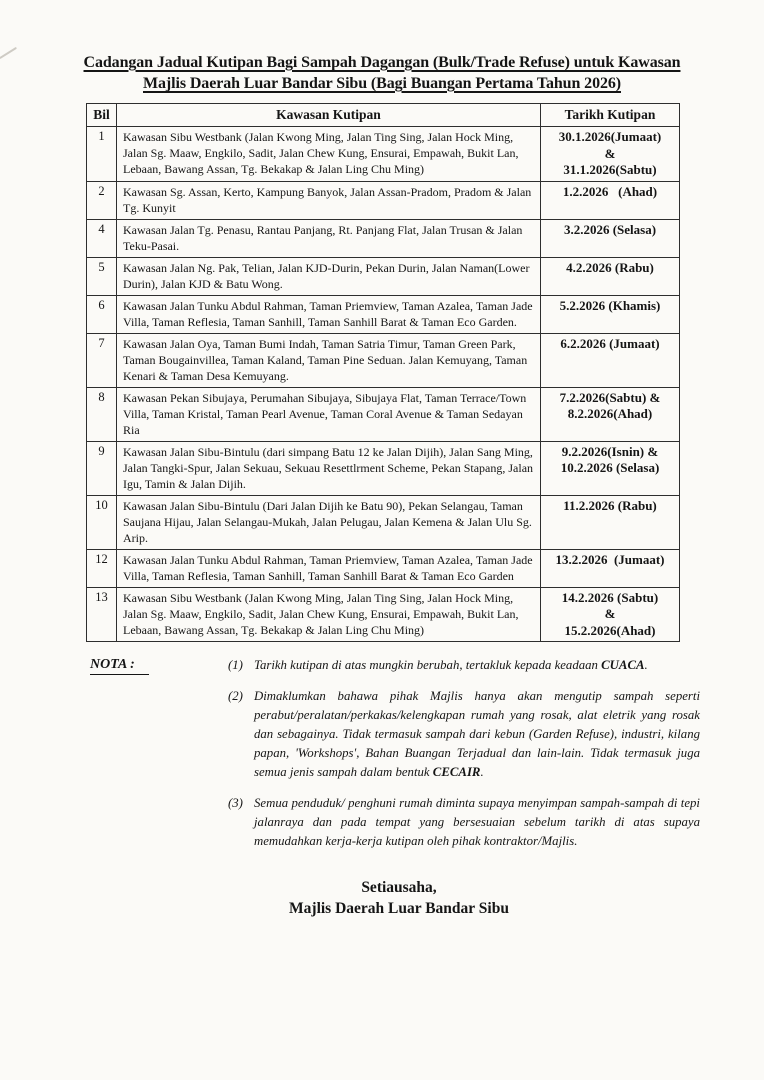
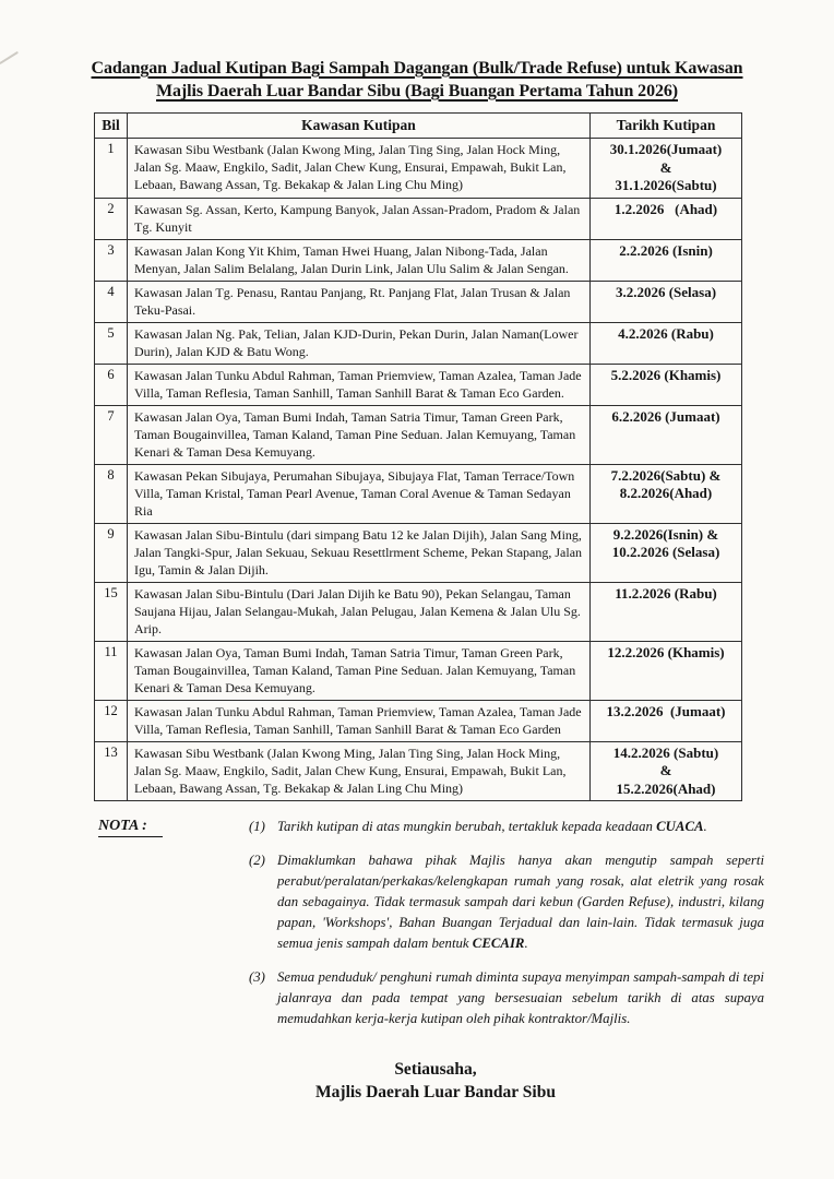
  Cadangan Jadual Kutipan Bagi Sampah Dagangan (Bulk/Trade Refuse) untuk Kawasan
  Majlis Daerah Luar Bandar Sibu (Bagi Buangan Pertama Tahun 2026)
  Bil	Kawasan Kutipan	Tarikh Kutipan
  1	Kawasan Sibu Westbank (Jalan Kwong Ming, Jalan Ting Sing, Jalan Hock Ming, Jalan Sg. Maaw, Engkilo, Sadit, Jalan Chew Kung, Ensurai, Empawah, Bukit Lan, Lebaan, Bawang Assan, Tg. Bekakap & Jalan Ling Chu Ming)	30.1.2026(Jumaat)&31.1.2026(Sabtu)
  2	Kawasan Sg. Assan, Kerto, Kampung Banyok, Jalan Assan-Pradom, Pradom & Jalan Tg. Kunyit	1.2.2026 (Ahad)
+ 3	Kawasan Jalan Kong Yit Khim, Taman Hwei Huang, Jalan Nibong-Tada, Jalan Menyan, Jalan Salim Belalang, Jalan Durin Link, Jalan Ulu Salim & Jalan Sengan.	2.2.2026 (Isnin)
  4	Kawasan Jalan Tg. Penasu, Rantau Panjang, Rt. Panjang Flat, Jalan Trusan & Jalan Teku-Pasai.	3.2.2026 (Selasa)
  5	Kawasan Jalan Ng. Pak, Telian, Jalan KJD-Durin, Pekan Durin, Jalan Naman(Lower Durin), Jalan KJD & Batu Wong.	4.2.2026 (Rabu)
  6	Kawasan Jalan Tunku Abdul Rahman, Taman Priemview, Taman Azalea, Taman Jade Villa, Taman Reflesia, Taman Sanhill, Taman Sanhill Barat & Taman Eco Garden.	5.2.2026 (Khamis)
  7	Kawasan Jalan Oya, Taman Bumi Indah, Taman Satria Timur, Taman Green Park, Taman Bougainvillea, Taman Kaland, Taman Pine Seduan. Jalan Kemuyang, Taman Kenari & Taman Desa Kemuyang.	6.2.2026 (Jumaat)
  8	Kawasan Pekan Sibujaya, Perumahan Sibujaya, Sibujaya Flat, Taman Terrace/Town Villa, Taman Kristal, Taman Pearl Avenue, Taman Coral Avenue & Taman Sedayan Ria	7.2.2026(Sabtu) &8.2.2026(Ahad)
  9	Kawasan Jalan Sibu-Bintulu (dari simpang Batu 12 ke Jalan Dijih), Jalan Sang Ming, Jalan Tangki-Spur, Jalan Sekuau, Sekuau Resettlrment Scheme, Pekan Stapang, Jalan Igu, Tamin & Jalan Dijih.	9.2.2026(Isnin) &10.2.2026 (Selasa)
- 10	Kawasan Jalan Sibu-Bintulu (Dari Jalan Dijih ke Batu 90), Pekan Selangau, Taman Saujana Hijau, Jalan Selangau-Mukah, Jalan Pelugau, Jalan Kemena & Jalan Ulu Sg. Arip.	11.2.2026 (Rabu)
+ 15	Kawasan Jalan Sibu-Bintulu (Dari Jalan Dijih ke Batu 90), Pekan Selangau, Taman Saujana Hijau, Jalan Selangau-Mukah, Jalan Pelugau, Jalan Kemena & Jalan Ulu Sg. Arip.	11.2.2026 (Rabu)
+ 11	Kawasan Jalan Oya, Taman Bumi Indah, Taman Satria Timur, Taman Green Park, Taman Bougainvillea, Taman Kaland, Taman Pine Seduan. Jalan Kemuyang, Taman Kenari & Taman Desa Kemuyang.	12.2.2026 (Khamis)
  12	Kawasan Jalan Tunku Abdul Rahman, Taman Priemview, Taman Azalea, Taman Jade Villa, Taman Reflesia, Taman Sanhill, Taman Sanhill Barat & Taman Eco Garden	13.2.2026 (Jumaat)
  13	Kawasan Sibu Westbank (Jalan Kwong Ming, Jalan Ting Sing, Jalan Hock Ming, Jalan Sg. Maaw, Engkilo, Sadit, Jalan Chew Kung, Ensurai, Empawah, Bukit Lan, Lebaan, Bawang Assan, Tg. Bekakap & Jalan Ling Chu Ming)	14.2.2026 (Sabtu)&15.2.2026(Ahad)
  NOTA :
  (1)
  Tarikh kutipan di atas mungkin berubah, tertakluk kepada keadaan CUACA.
  (2)
  Dimaklumkan bahawa pihak Majlis hanya akan mengutip sampah seperti perabut/peralatan/perkakas/kelengkapan rumah yang rosak, alat eletrik yang rosak dan sebagainya. Tidak termasuk sampah dari kebun (Garden Refuse), industri, kilang papan, 'Workshops', Bahan Buangan Terjadual dan lain-lain. Tidak termasuk juga semua jenis sampah dalam bentuk CECAIR.
  (3)
  Semua penduduk/ penghuni rumah diminta supaya menyimpan sampah-sampah di tepi jalanraya dan pada tempat yang bersesuaian sebelum tarikh di atas supaya memudahkan kerja-kerja kutipan oleh pihak kontraktor/Majlis.
  Setiausaha,
  Majlis Daerah Luar Bandar Sibu
